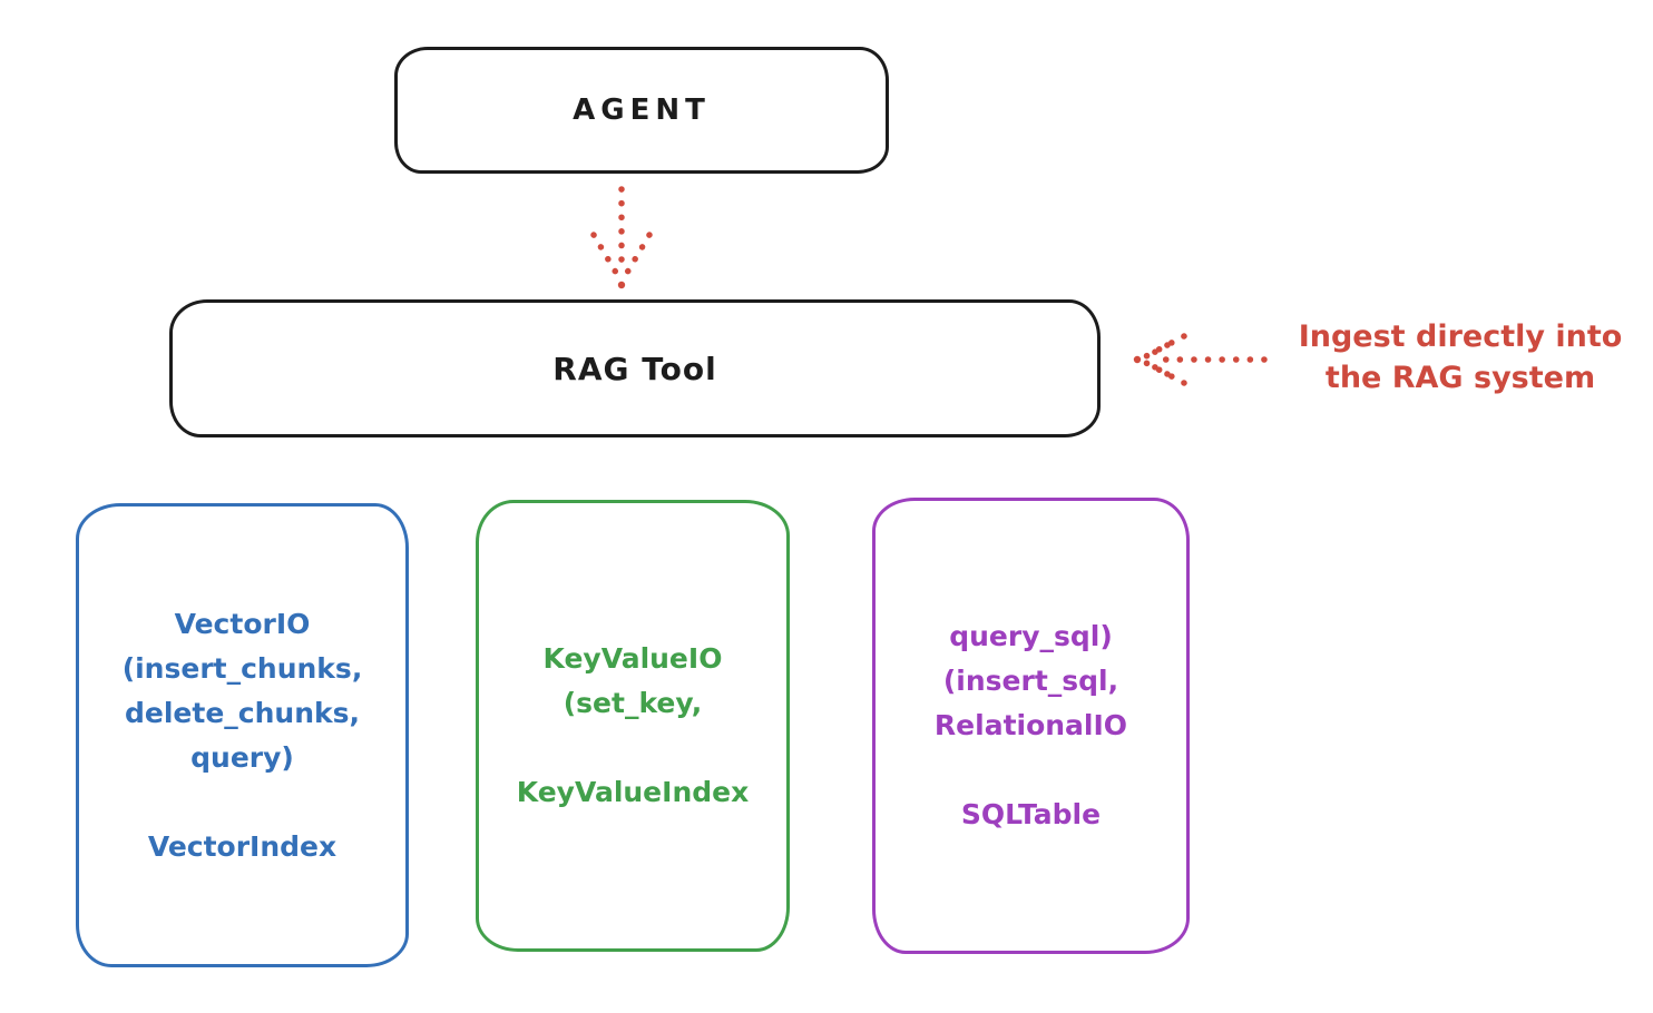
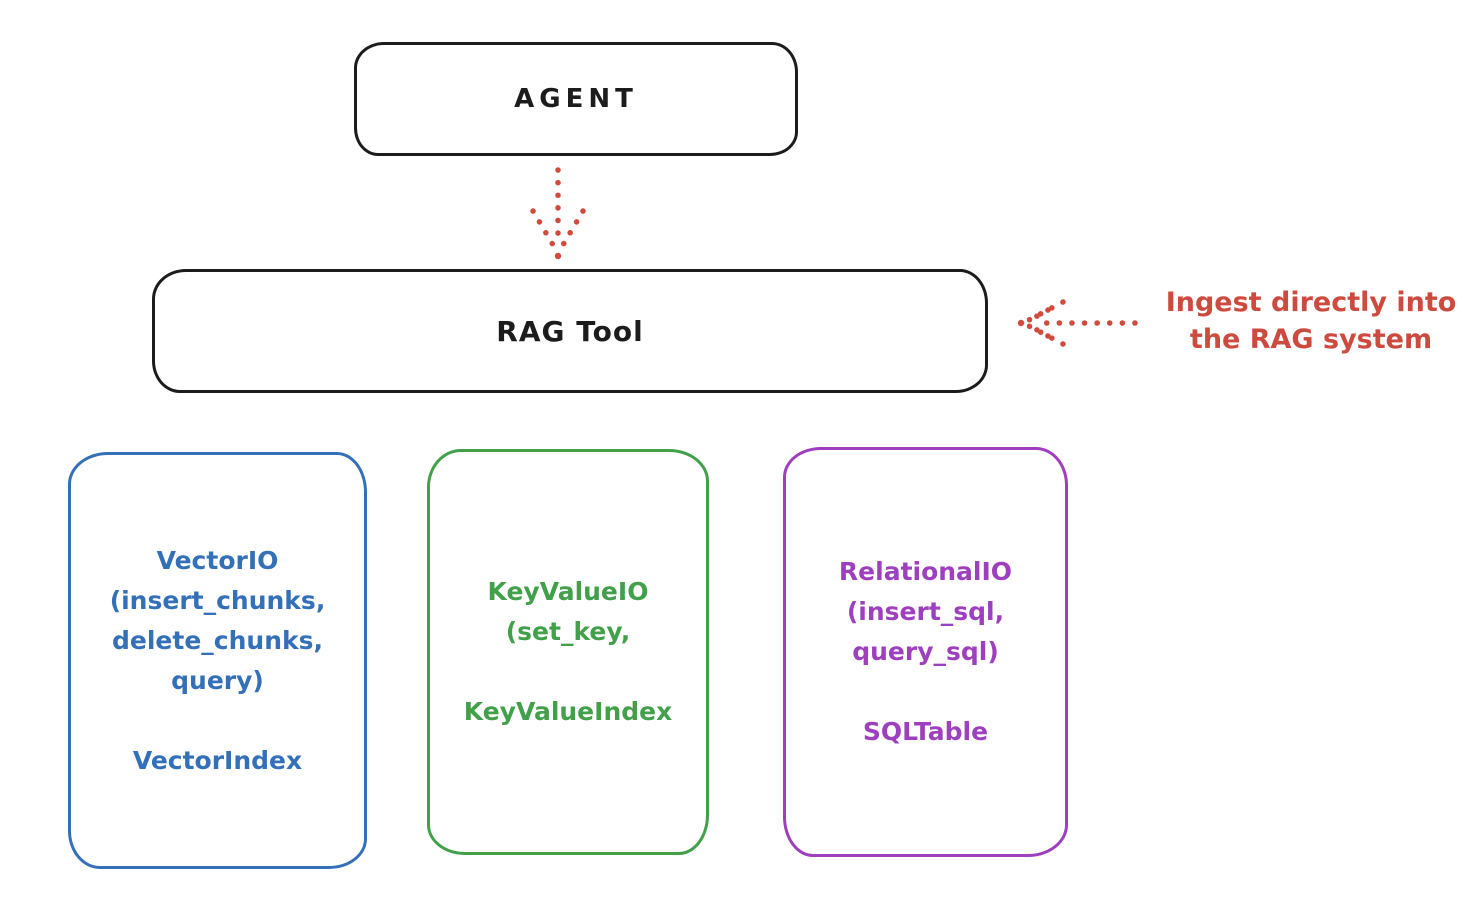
  AGENT
  RAG Tool
  Ingest directly into
  the RAG system
  VectorIO
  (insert_chunks,
  delete_chunks,
  query)
  VectorIndex
  KeyValueIO
  (set_key,
  KeyValueIndex
- query_sql)
+ RelationalIO
  (insert_sql,
- RelationalIO
+ query_sql)
  SQLTable
